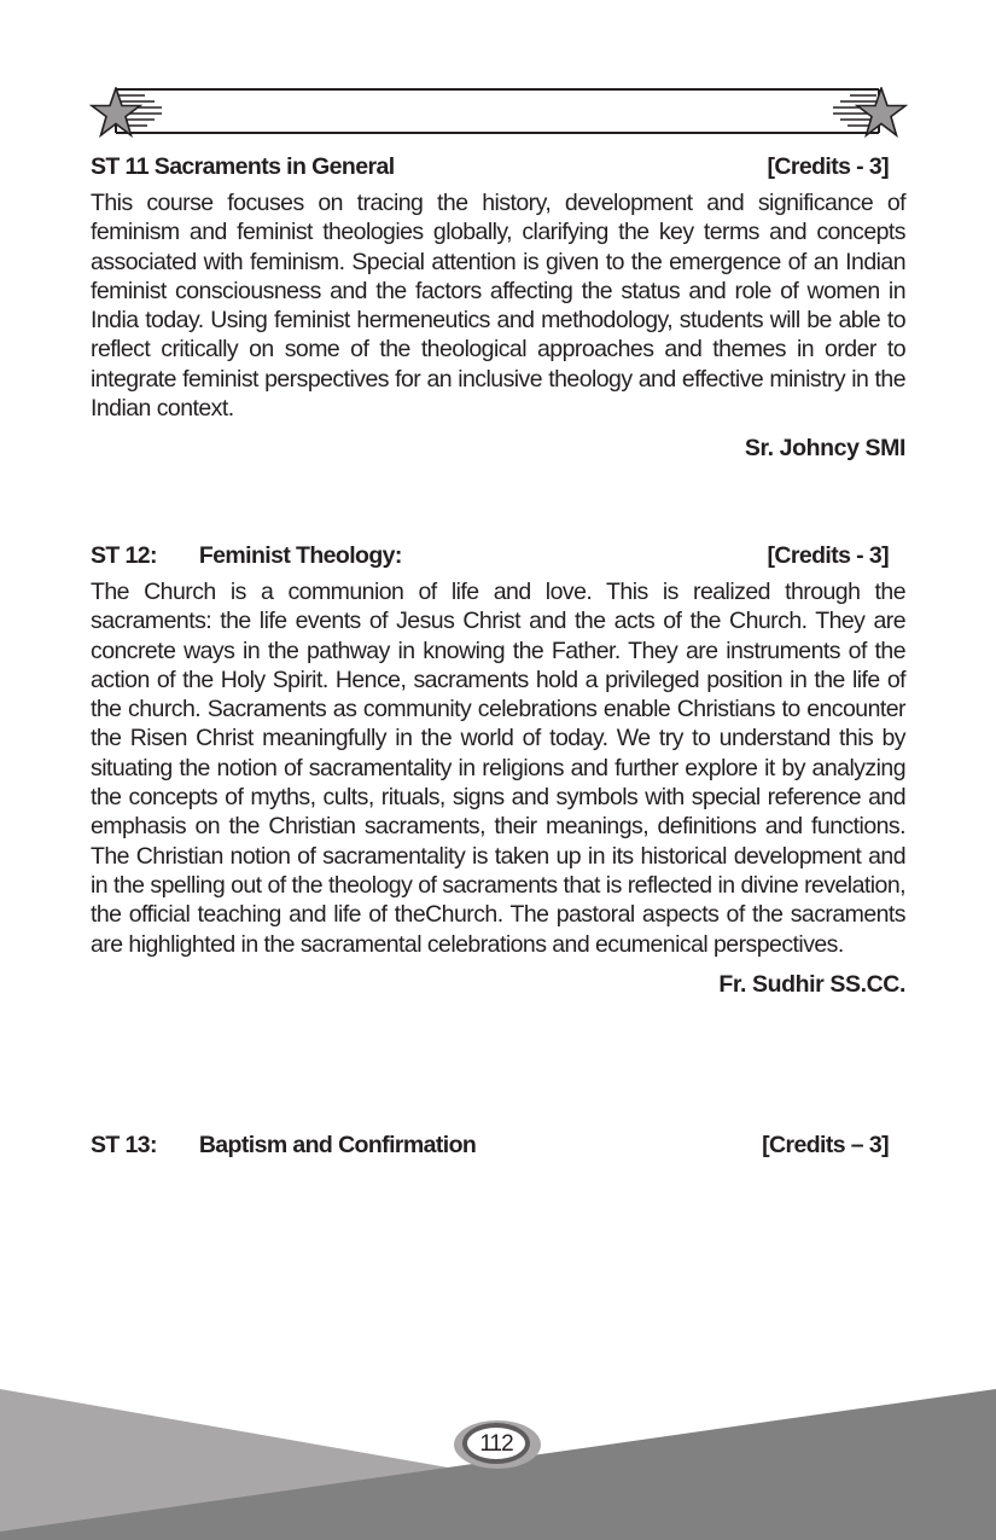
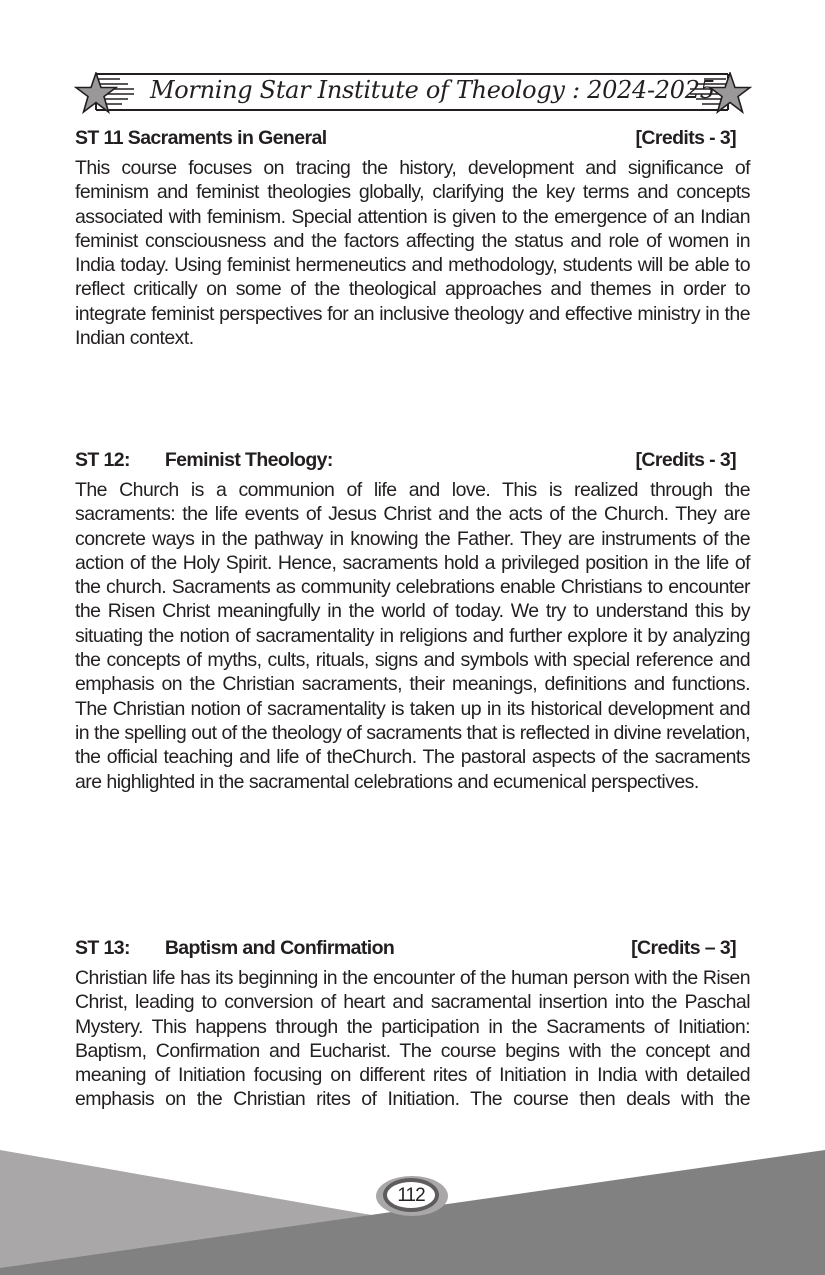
+ Morning Star Institute of Theology : 2024-2025
  ST 11 Sacraments in General
  [Credits - 3]
  This course focuses on tracing the history, development and significance of feminism and feminist theologies globally, clarifying the key terms and concepts associated with feminism. Special attention is given to the emergence of an Indian feminist consciousness and the factors affecting the status and role of women in India today. Using feminist hermeneutics and methodology, students will be able to reflect critically on some of the theological approaches and themes in order to integrate feminist perspectives for an inclusive theology and effective ministry in the Indian context.
- Sr. Johncy SMI
  ST 12: Feminist Theology:
  [Credits - 3]
  The Church is a communion of life and love. This is realized through the sacraments: the life events of Jesus Christ and the acts of the Church. They are concrete ways in the pathway in knowing the Father. They are instruments of the action of the Holy Spirit. Hence, sacraments hold a privileged position in the life of the church. Sacraments as community celebrations enable Christians to encounter the Risen Christ meaningfully in the world of today. We try to understand this by situating the notion of sacramentality in religions and further explore it by analyzing the concepts of myths, cults, rituals, signs and symbols with special reference and emphasis on the Christian sacraments, their meanings, definitions and functions. The Christian notion of sacramentality is taken up in its historical development and in the spelling out of the theology of sacraments that is reflected in divine revelation, the official teaching and life of theChurch. The pastoral aspects of the sacraments are highlighted in the sacramental celebrations and ecumenical perspectives.
- Fr. Sudhir SS.CC.
  ST 13: Baptism and Confirmation
  [Credits – 3]
+ Christian life has its beginning in the encounter of the human person with the Risen Christ, leading to conversion of heart and sacramental insertion into the Paschal Mystery. This happens through the participation in the Sacraments of Initiation: Baptism, Confirmation and Eucharist. The course begins with the concept and meaning of Initiation focusing on different rites of Initiation in India with detailed emphasis on the Christian rites of Initiation. The course then deals with the
  112
